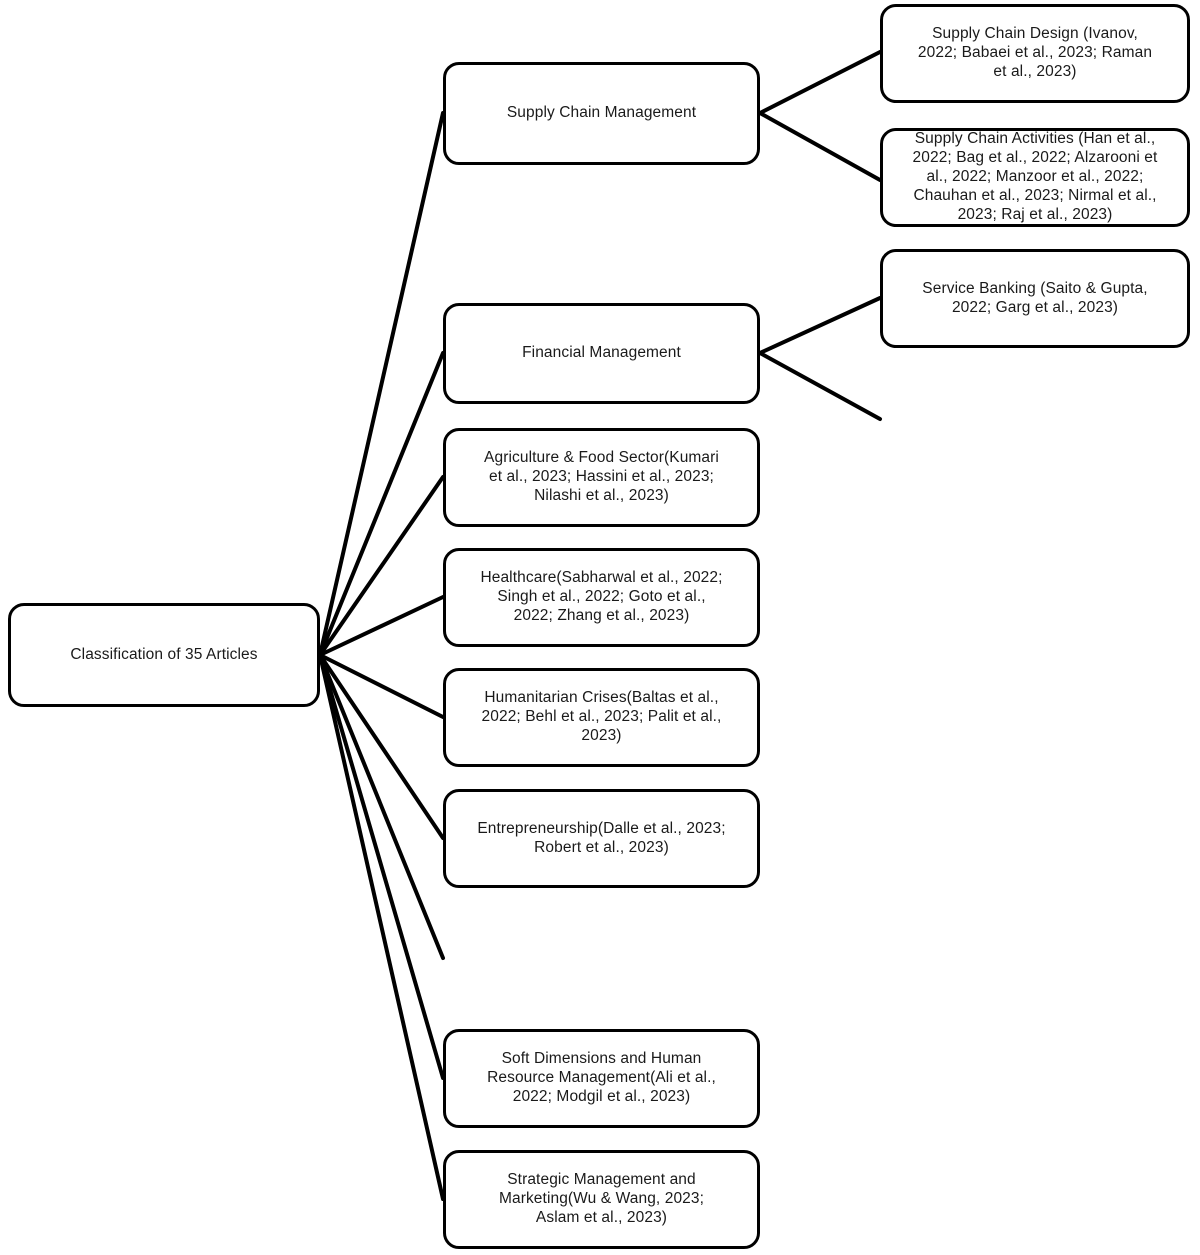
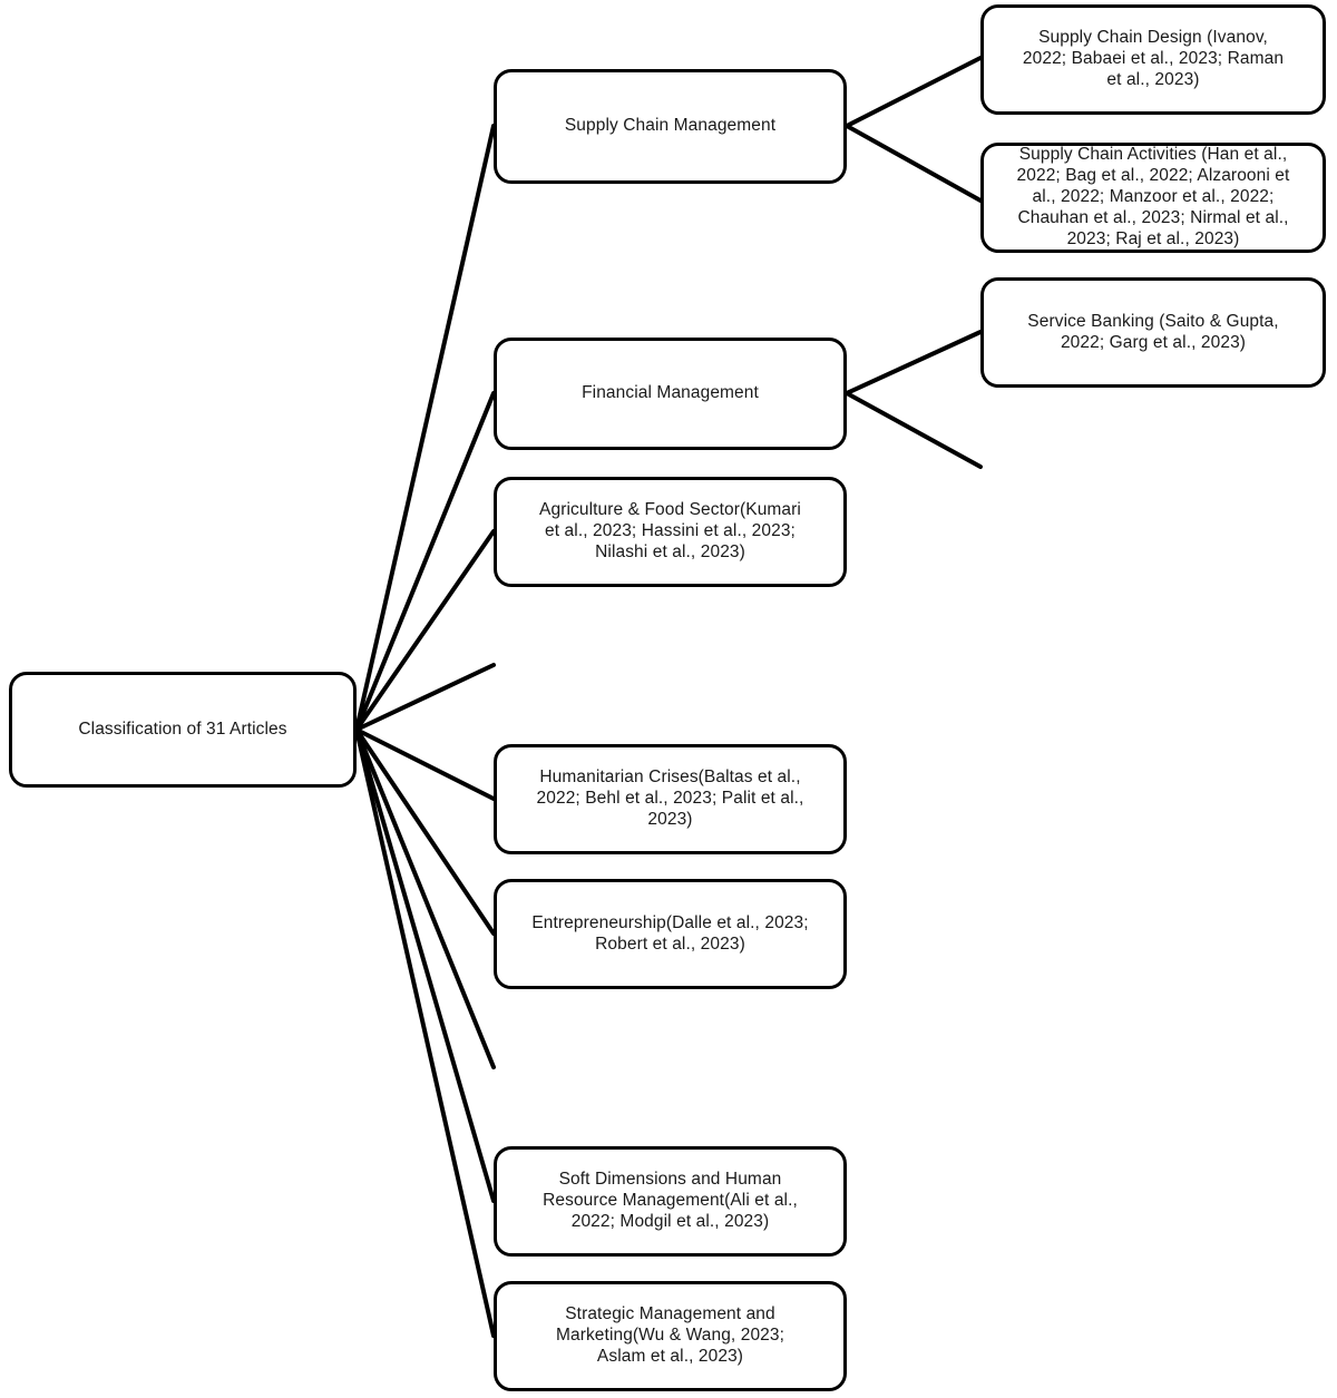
- Classification of 35 Articles
+ Classification of 31 Articles
  Supply Chain Management
  Financial Management
  Agriculture & Food Sector(Kumari
  et al., 2023; Hassini et al., 2023;
  Nilashi et al., 2023)
- Healthcare(Sabharwal et al., 2022;
- Singh et al., 2022; Goto et al.,
- 2022; Zhang et al., 2023)
  Humanitarian Crises(Baltas et al.,
  2022; Behl et al., 2023; Palit et al.,
  2023)
  Entrepreneurship(Dalle et al., 2023;
  Robert et al., 2023)
  Soft Dimensions and Human
  Resource Management(Ali et al.,
  2022; Modgil et al., 2023)
  Strategic Management and
  Marketing(Wu & Wang, 2023;
  Aslam et al., 2023)
  Supply Chain Design (Ivanov,
  2022; Babaei et al., 2023; Raman
  et al., 2023)
  Supply Chain Activities (Han et al.,
  2022; Bag et al., 2022; Alzarooni et
  al., 2022; Manzoor et al., 2022;
  Chauhan et al., 2023; Nirmal et al.,
  2023; Raj et al., 2023)
  Service Banking (Saito & Gupta,
  2022; Garg et al., 2023)
